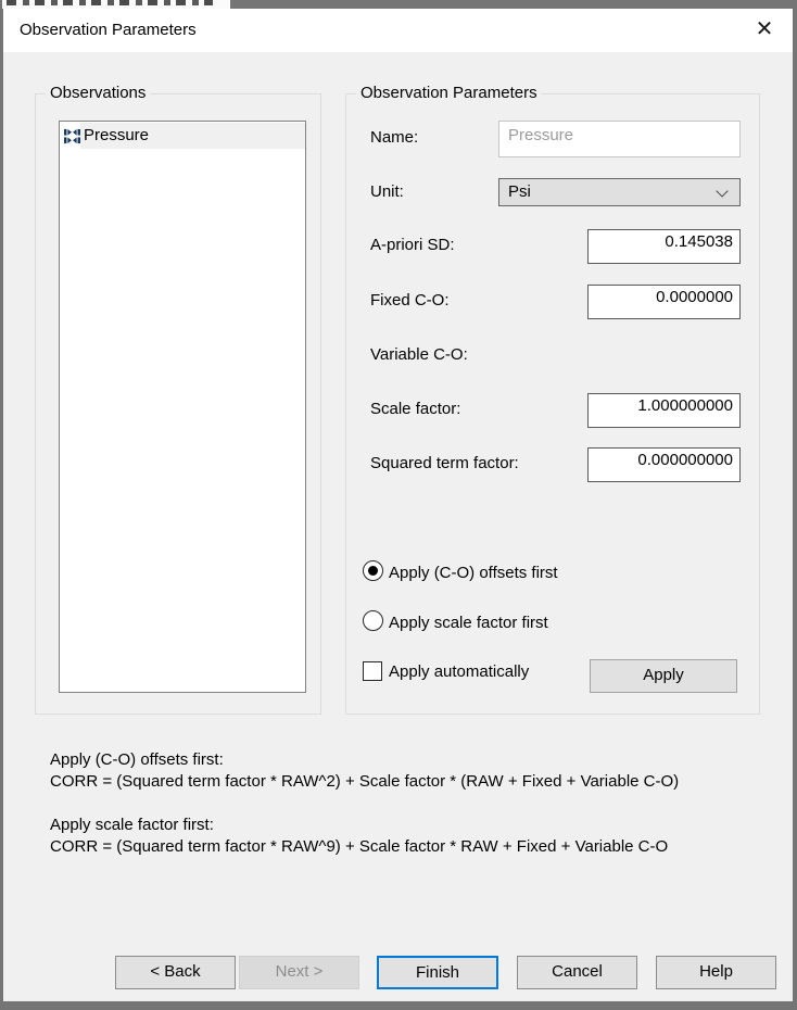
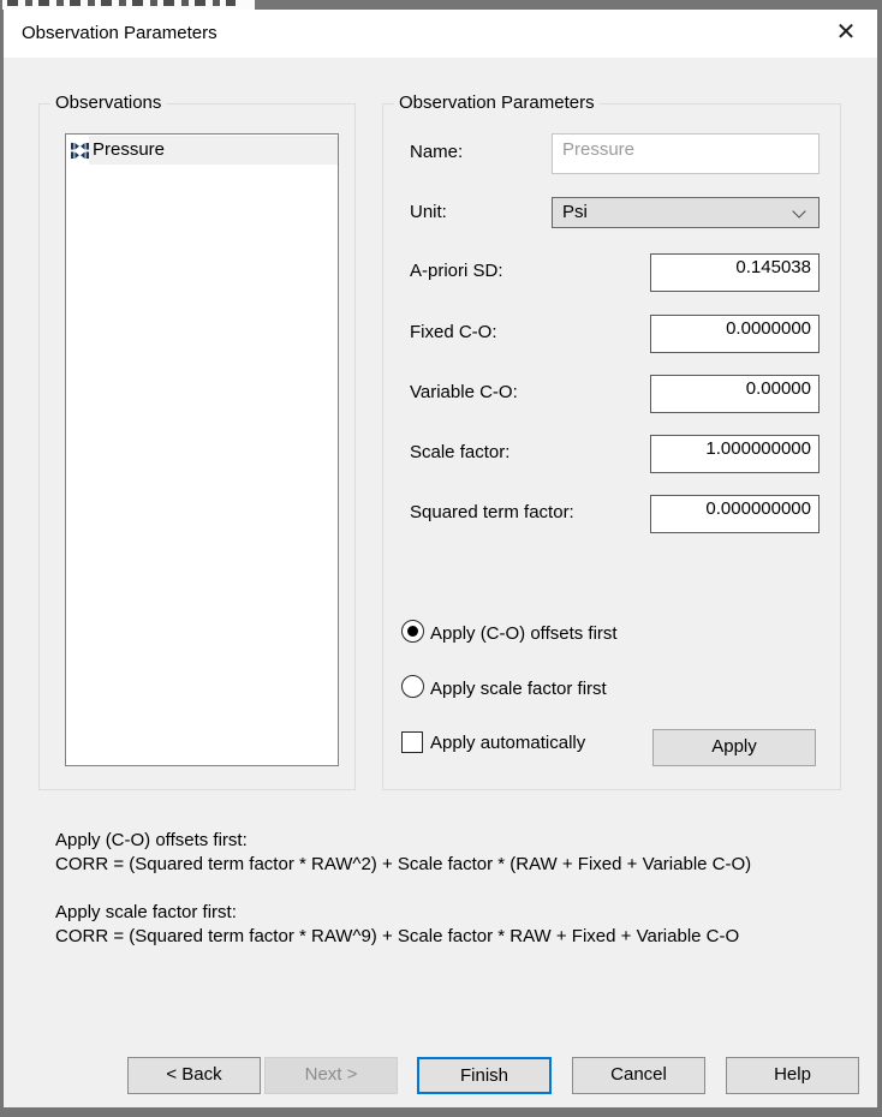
  Observation Parameters
  ✕
  Observations
  Pressure
  Observation Parameters
  Name:
  Pressure
  Unit:
  Psi
  A-priori SD:
  0.145038
  Fixed C-O:
  0.0000000
  Variable C-O:
+ 0.00000
  Scale factor:
  1.000000000
  Squared term factor:
  0.000000000
  Apply (C-O) offsets first
  Apply scale factor first
  Apply automatically
  Apply
  Apply (C-O) offsets first:
  CORR = (Squared term factor * RAW^2) + Scale factor * (RAW + Fixed + Variable C-O)
  Apply scale factor first:
  CORR = (Squared term factor * RAW^9) + Scale factor * RAW + Fixed + Variable C-O
  < Back
  Next >
  Finish
  Cancel
  Help
